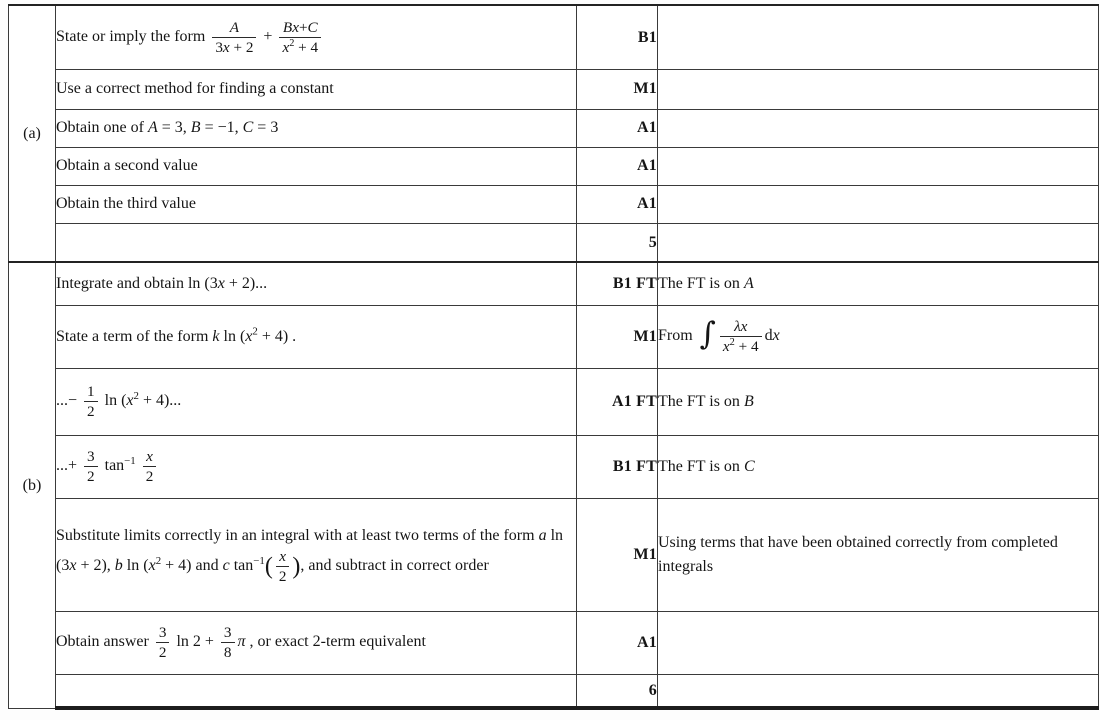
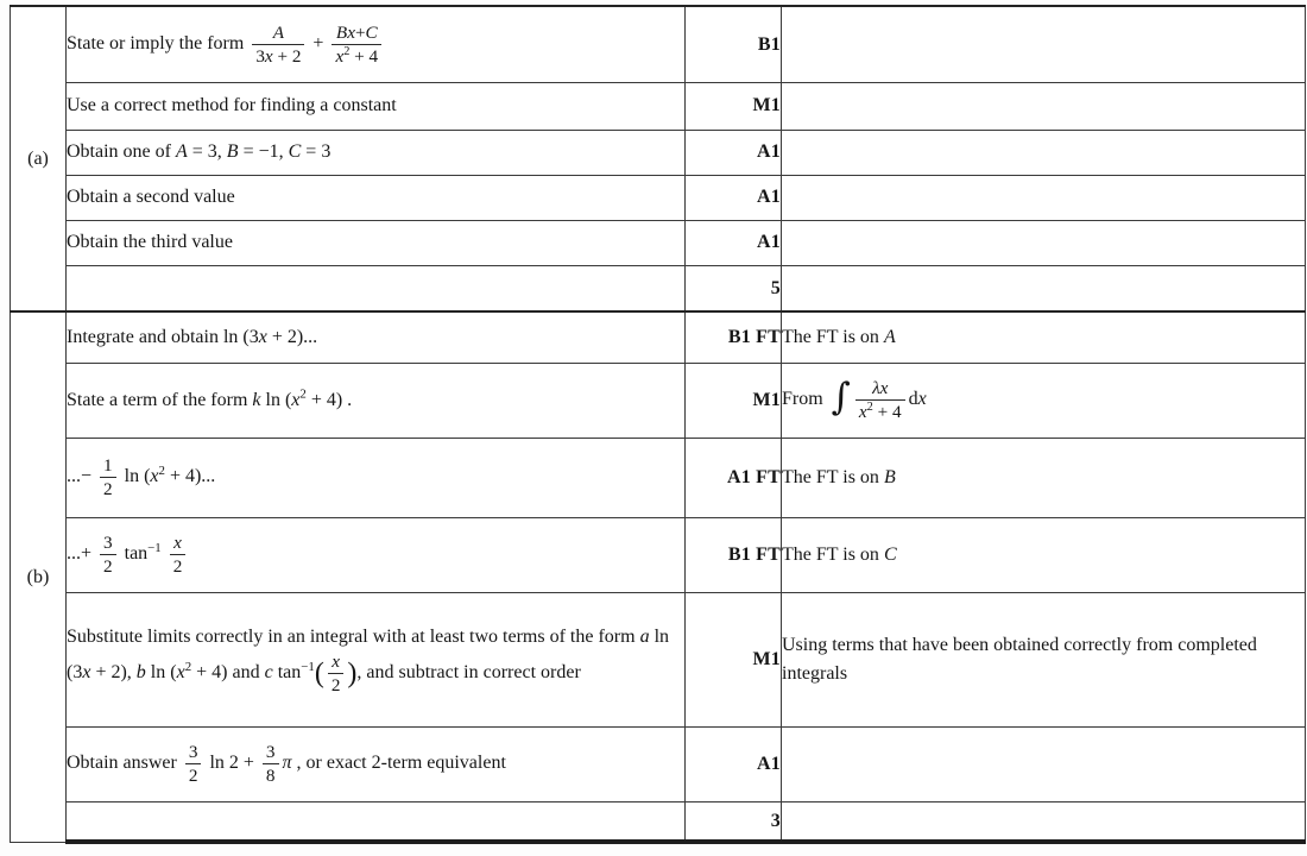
  (a)	State or imply the form A3x + 2 + Bx+Cx2 + 4	B1
  Use a correct method for finding a constant	M1
  Obtain one of A = 3, B = −1, C = 3	A1
  Obtain a second value	A1
  Obtain the third value	A1
  	5
  (b)	Integrate and obtain ln (3x + 2)...	B1 FT	The FT is on A
  State a term of the form k ln (x2 + 4) .	M1	From ∫ λxx2 + 4dx
  ...− 12 ln (x2 + 4)...	A1 FT	The FT is on B
  ...+ 32 tan−1 x2	B1 FT	The FT is on C
  Substitute limits correctly in an integral with at least two terms of the form a ln (3x + 2), b ln (x2 + 4) and c tan−1( x2), and subtract in correct order	M1	Using terms that have been obtained correctly from completed integrals
  Obtain answer 32 ln 2 + 38π , or exact 2-term equivalent	A1
- 	6
+ 	3
